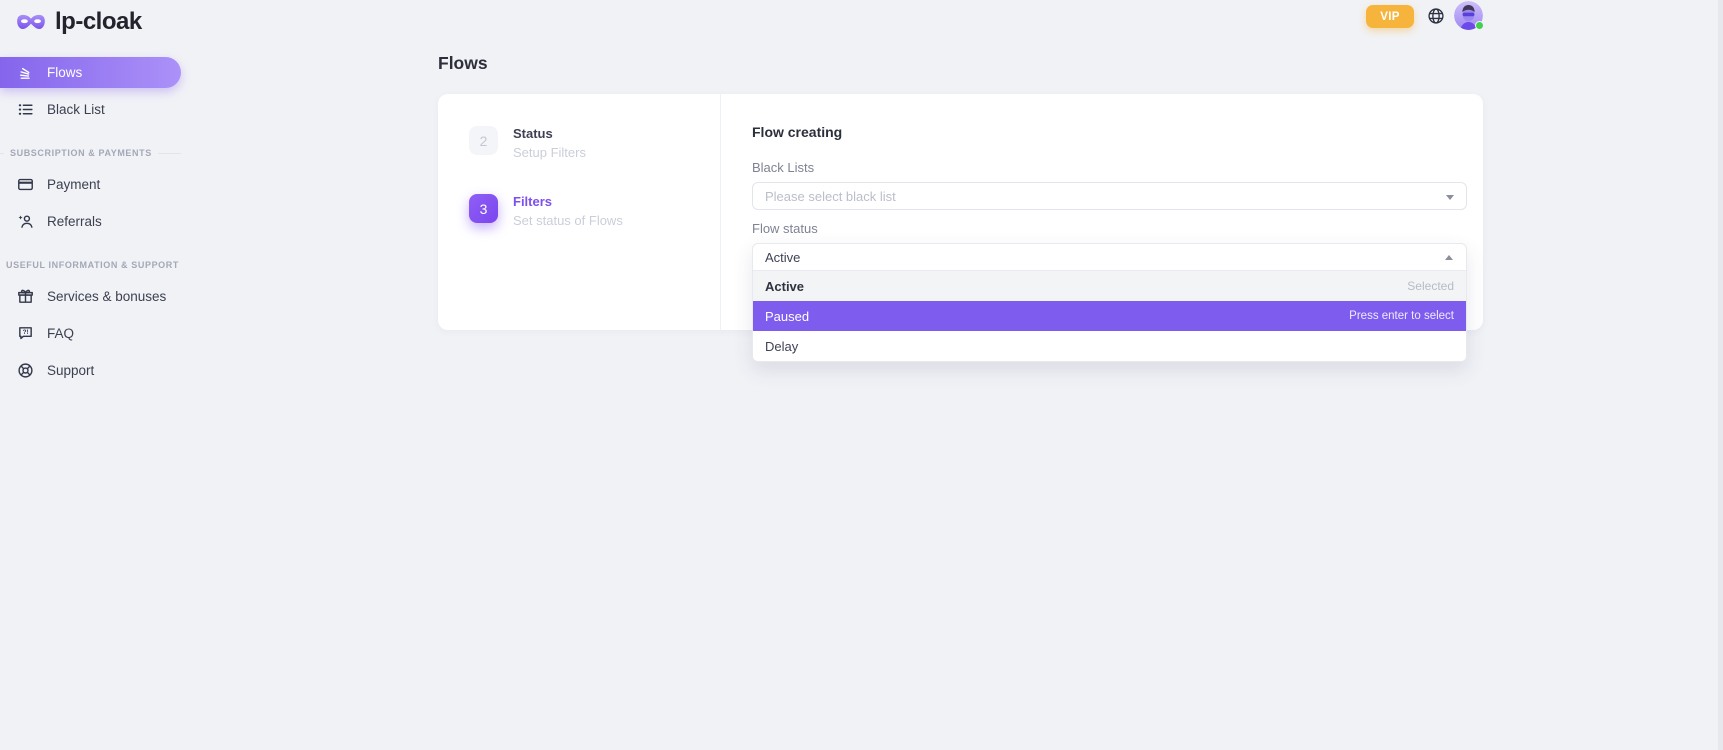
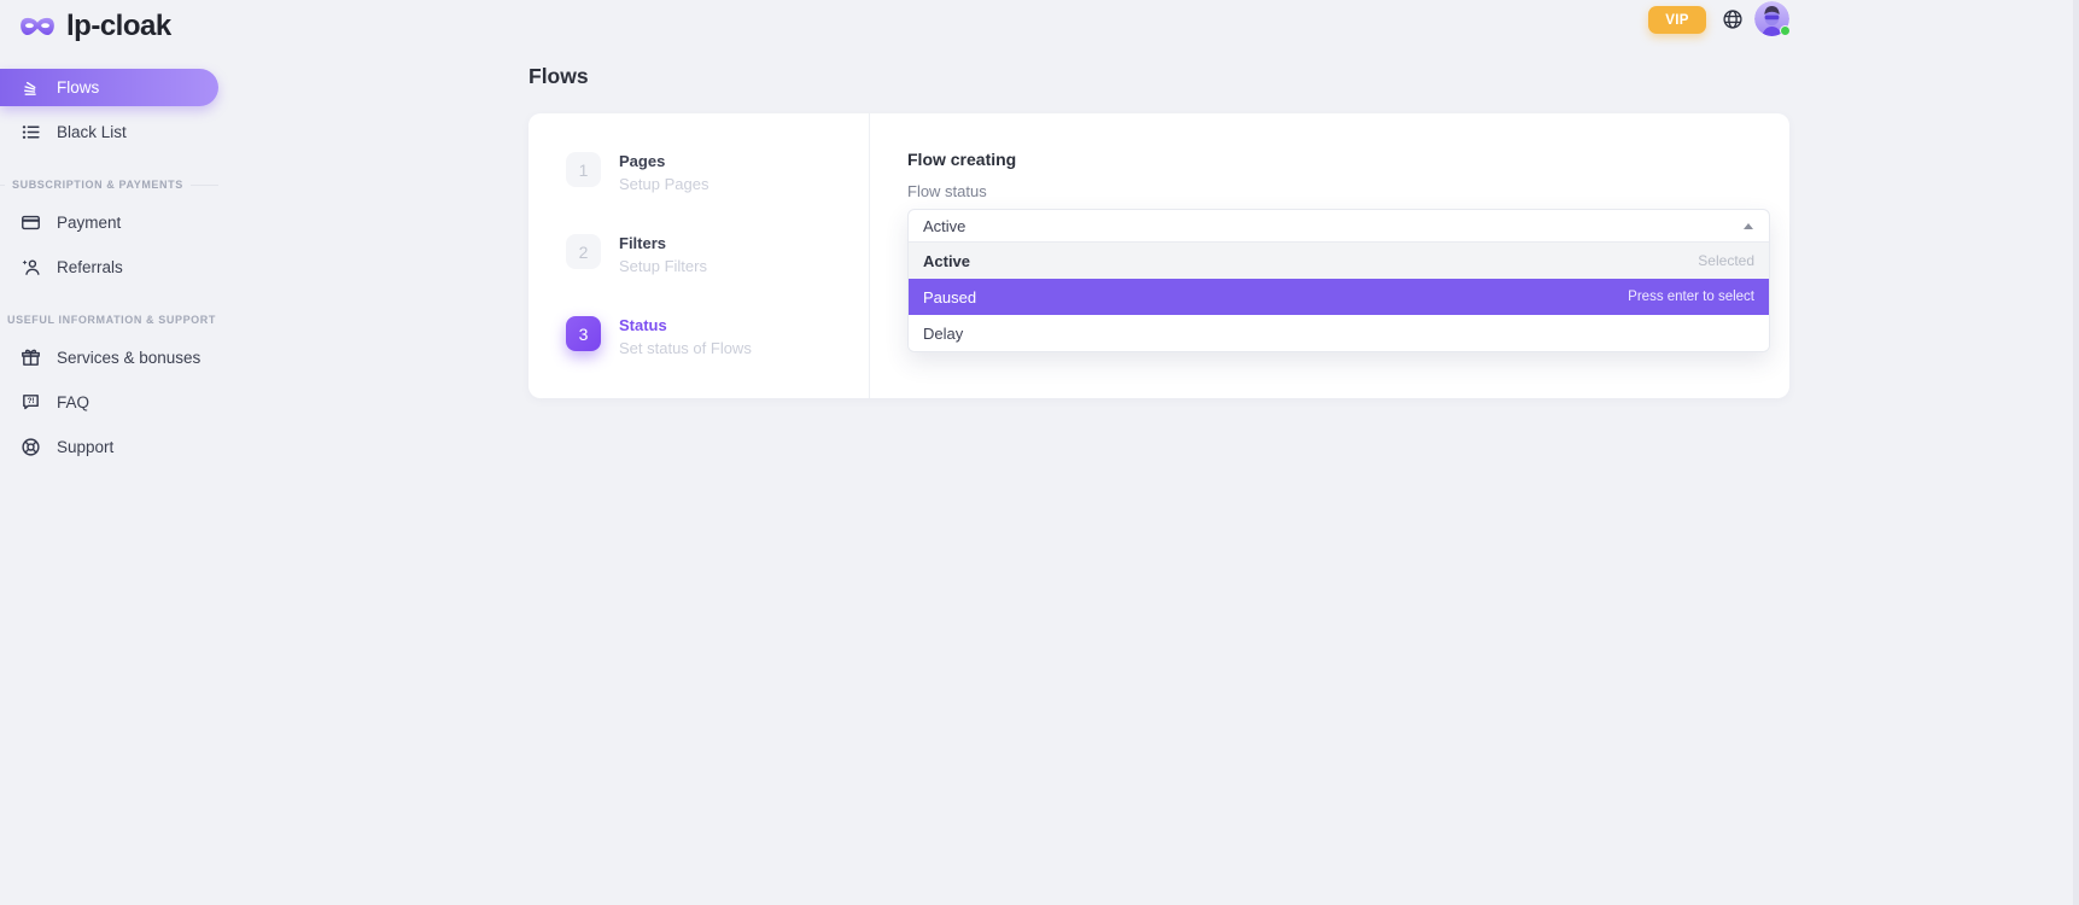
  lp-cloak
  Flows
  Black List
  SUBSCRIPTION & PAYMENTS
  Payment
  Referrals
  USEFUL INFORMATION & SUPPORT
  Services & bonuses
  FAQ
  Support
  VIP
  Flows
+ 1
+ Pages
+ Setup Pages
  2
- Status
+ Filters
  Setup Filters
  3
- Filters
+ Status
  Set status of Flows
  Flow creating
- Black Lists
- Please select black list
  Flow status
  Active
  Active
  Selected
  Paused
  Press enter to select
  Delay
